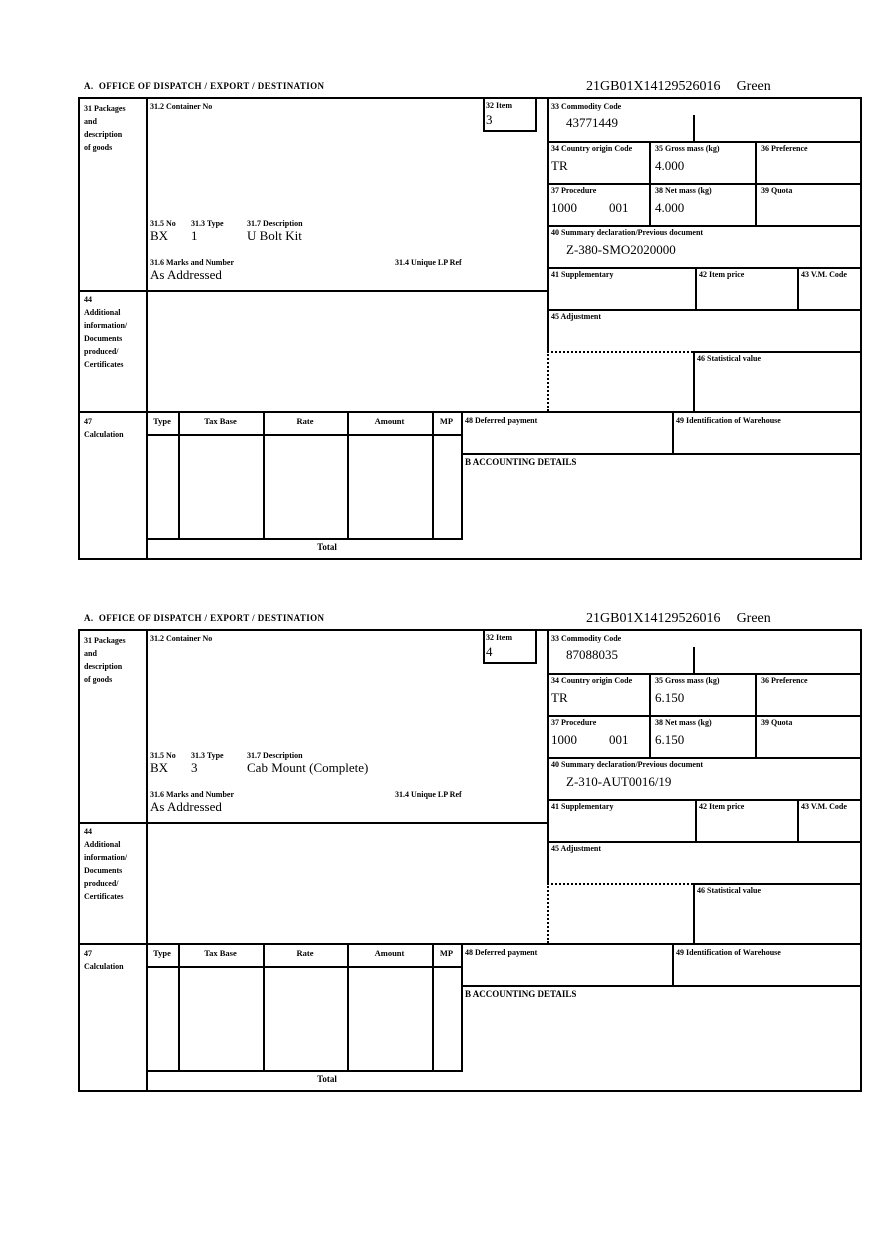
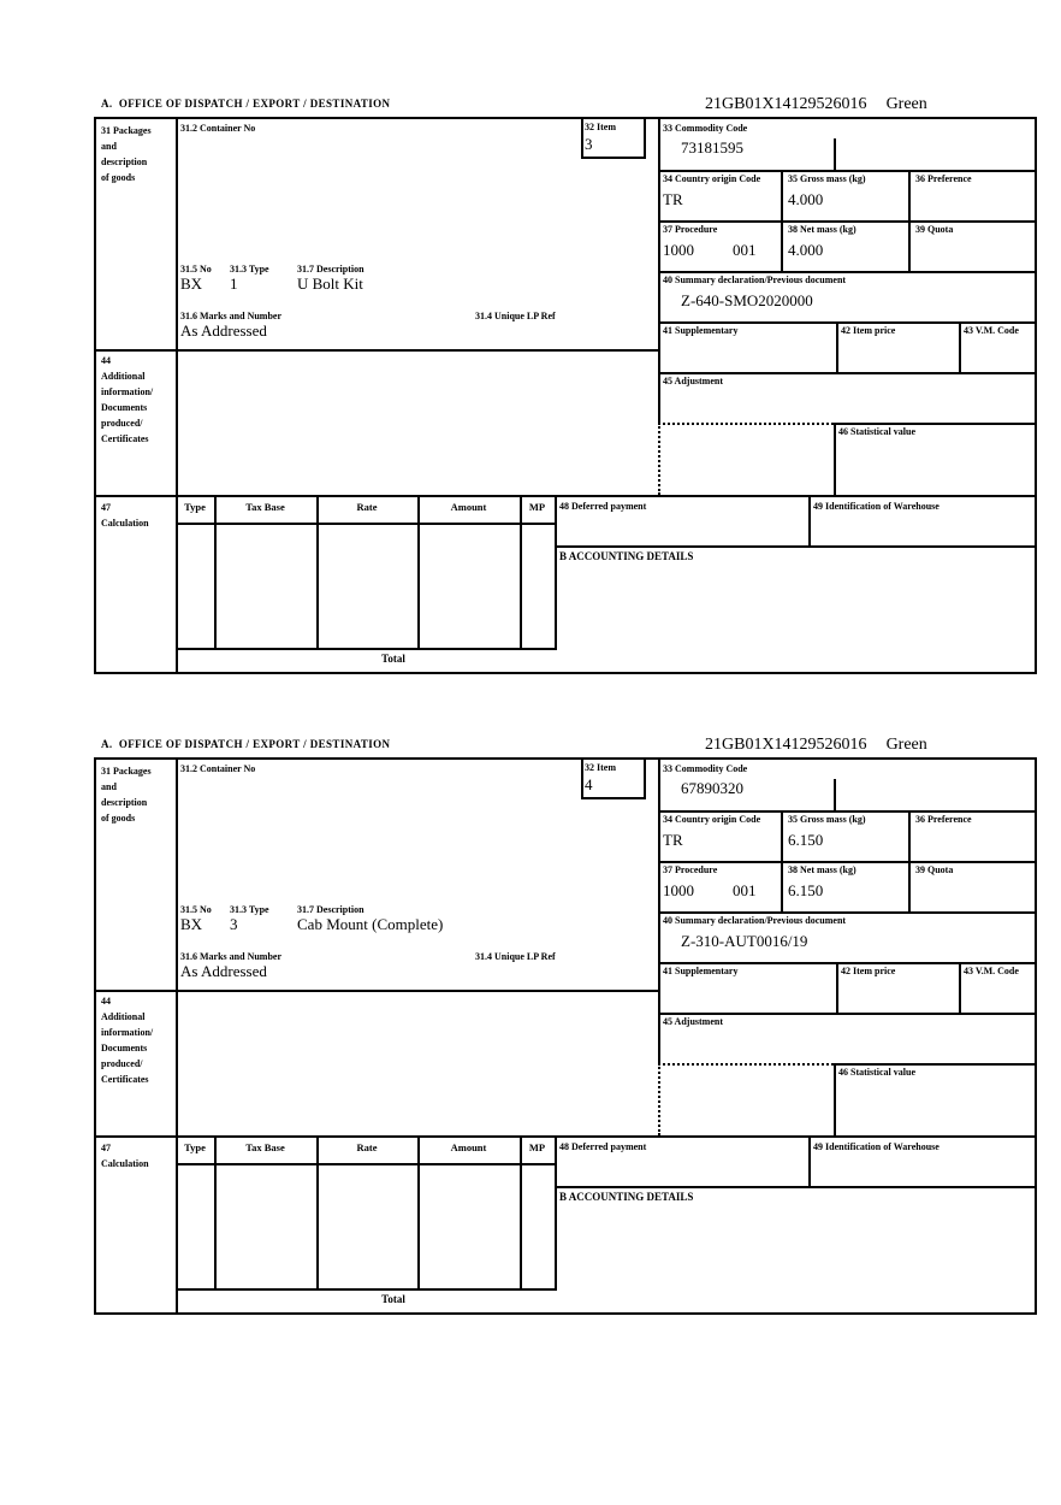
  A. OFFICE OF DISPATCH / EXPORT / DESTINATION
  21GB01X14129526016 Green
  31 Packages
  and
  description
  of goods
  31.2 Container No
  32 Item
  3
  33 Commodity Code
- 43771449
+ 73181595
  34 Country origin Code
  TR
  35 Gross mass (kg)
  4.000
  36 Preference
  37 Procedure
  1000
  001
  38 Net mass (kg)
  4.000
  39 Quota
  31.5 No
  31.3 Type
  31.7 Description
  BX
  1
  U Bolt Kit
  40 Summary declaration/Previous document
- Z-380-SMO2020000
+ Z-640-SMO2020000
  31.6 Marks and Number
  31.4 Unique LP Ref
  As Addressed
  41 Supplementary
  42 Item price
  43 V.M. Code
  44
  Additional
  information/
  Documents
  produced/
  Certificates
  45 Adjustment
  46 Statistical value
  47
  Calculation
  Type
  Tax Base
  Rate
  Amount
  MP
  48 Deferred payment
  49 Identification of Warehouse
  B ACCOUNTING DETAILS
  Total
  A. OFFICE OF DISPATCH / EXPORT / DESTINATION
  21GB01X14129526016 Green
  31 Packages
  and
  description
  of goods
  31.2 Container No
  32 Item
  4
  33 Commodity Code
- 87088035
+ 67890320
  34 Country origin Code
  TR
  35 Gross mass (kg)
  6.150
  36 Preference
  37 Procedure
  1000
  001
  38 Net mass (kg)
  6.150
  39 Quota
  31.5 No
  31.3 Type
  31.7 Description
  BX
  3
  Cab Mount (Complete)
  40 Summary declaration/Previous document
  Z-310-AUT0016/19
  31.6 Marks and Number
  31.4 Unique LP Ref
  As Addressed
  41 Supplementary
  42 Item price
  43 V.M. Code
  44
  Additional
  information/
  Documents
  produced/
  Certificates
  45 Adjustment
  46 Statistical value
  47
  Calculation
  Type
  Tax Base
  Rate
  Amount
  MP
  48 Deferred payment
  49 Identification of Warehouse
  B ACCOUNTING DETAILS
  Total
